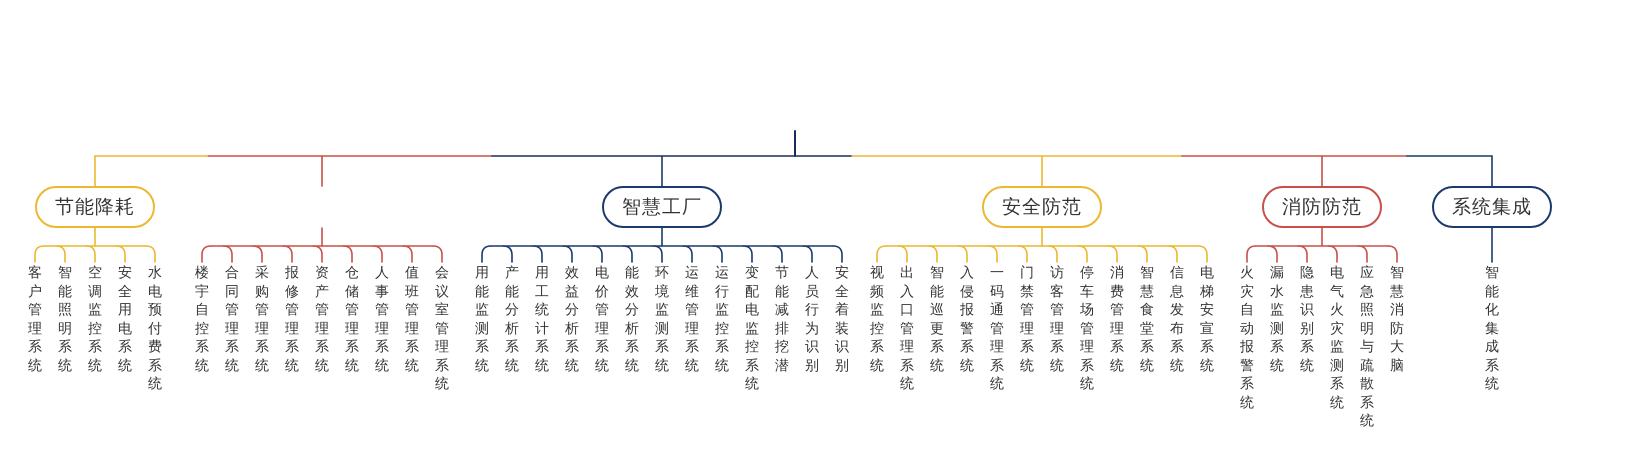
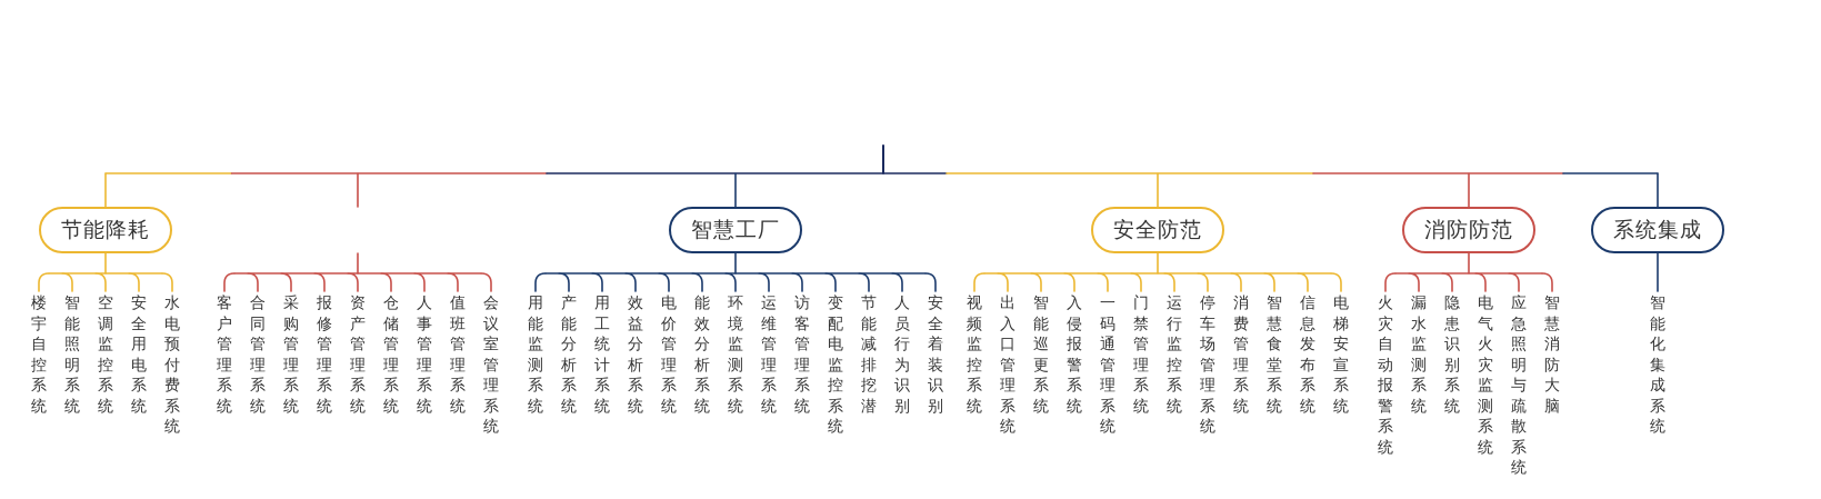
  节能降耗
- 客户管理系统
+ 楼宇自控系统
  智能照明系统
  空调监控系统
  安全用电系统
  水电预付费系统
- 楼宇自控系统
+ 客户管理系统
  合同管理系统
  采购管理系统
  报修管理系统
  资产管理系统
  仓储管理系统
  人事管理系统
  值班管理系统
  会议室管理系统
  智慧工厂
  用能监测系统
  产能分析系统
  用工统计系统
  效益分析系统
  电价管理系统
  能效分析系统
  环境监测系统
  运维管理系统
- 运行监控系统
+ 访客管理系统
  变配电监控系统
  节能减排挖潜
  人员行为识别
  安全着装识别
  安全防范
  视频监控系统
  出入口管理系统
  智能巡更系统
  入侵报警系统
  一码通管理系统
  门禁管理系统
- 访客管理系统
+ 运行监控系统
  停车场管理系统
  消费管理系统
  智慧食堂系统
  信息发布系统
  电梯安宣系统
  消防防范
  火灾自动报警系统
  漏水监测系统
  隐患识别系统
  电气火灾监测系统
  应急照明与疏散系统
  智慧消防大脑
  系统集成
  智能化集成系统
